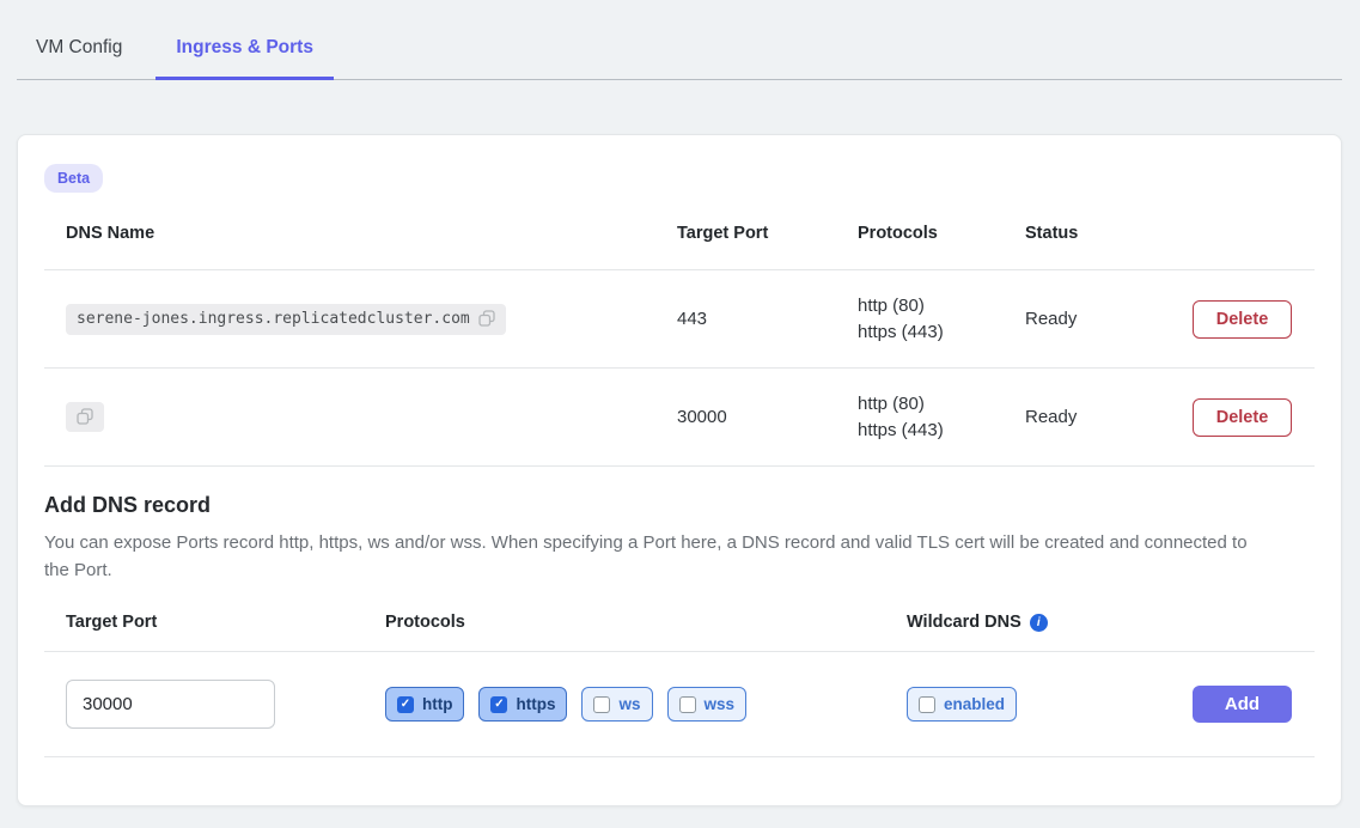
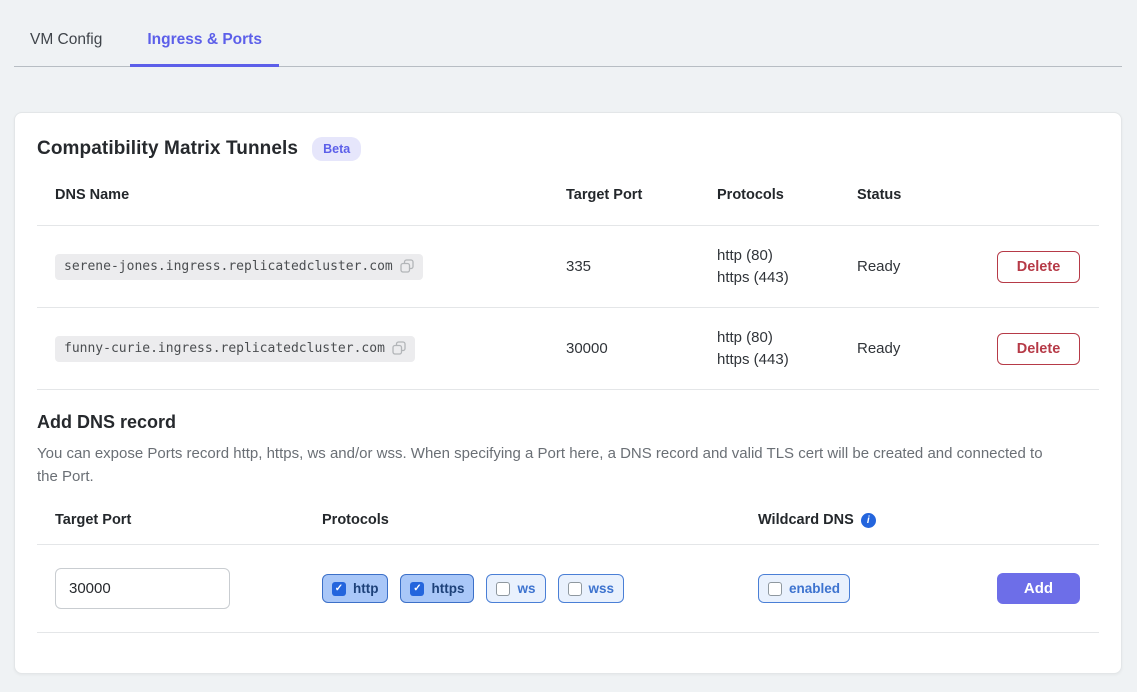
  VM Config
  Ingress & Ports
+ Compatibility Matrix Tunnels
  Beta
  DNS Name
  Target Port
  Protocols
  Status
  serene-jones.ingress.replicatedcluster.com
- 443
+ 335
  http (80)
  https (443)
  Ready
  Delete
+ funny-curie.ingress.replicatedcluster.com
  30000
  http (80)
  https (443)
  Ready
  Delete
  Add DNS record
  You can expose Ports record http, https, ws and/or wss. When specifying a Port here, a DNS record and valid TLS cert will be created and connected to the Port.
  Target Port
  Protocols
  Wildcard DNS
  i
  30000
  http
  https
  ws
  wss
  enabled
  Add
